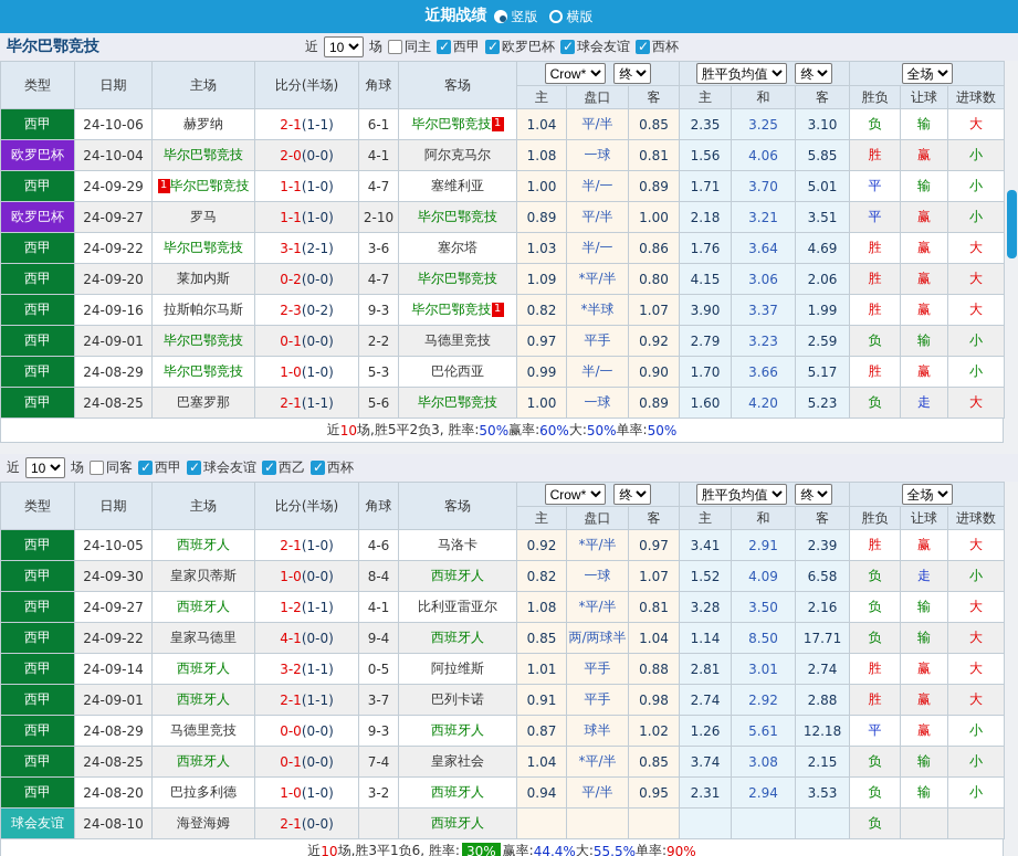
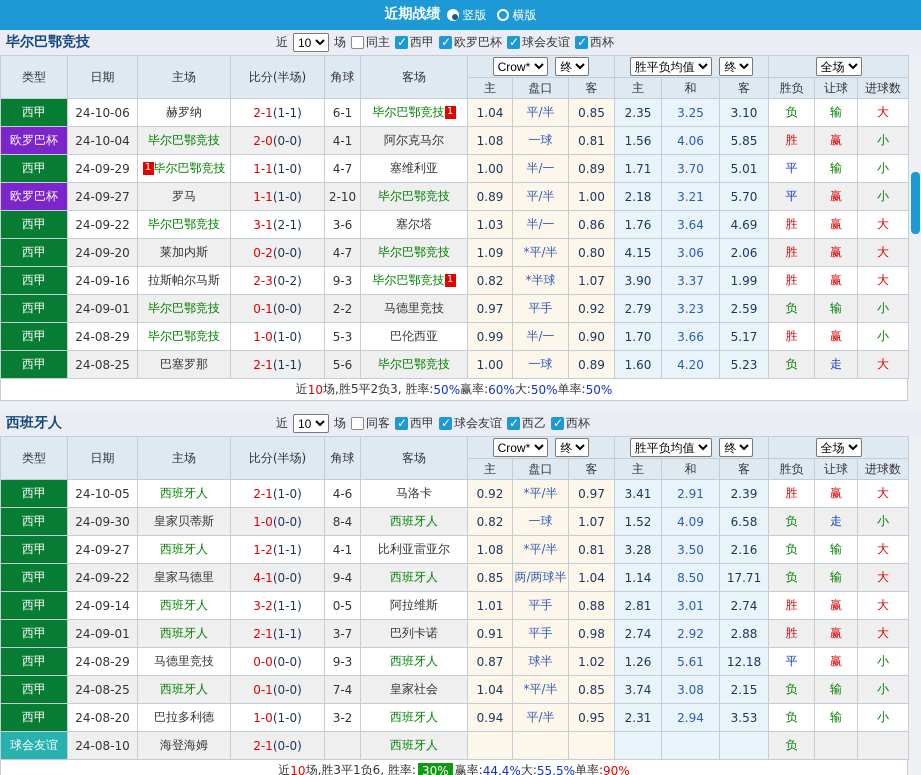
  近期战绩
  竖版
  横版
  毕尔巴鄂竞技
  近
  10
  场
  同主
  西甲
  欧罗巴杯
  球会友谊
  西杯
  类型	日期	主场	比分(半场)	角球	客场	Crow* 终	胜平负均值 终	全场
  主	盘口	客	主	和	客	胜负	让球	进球数
  西甲	24-10-06	赫罗纳	2-1(1-1)	6-1	毕尔巴鄂竞技 1	1.04	平/半	0.85	2.35	3.25	3.10	负	输	大
  欧罗巴杯	24-10-04	毕尔巴鄂竞技	2-0(0-0)	4-1	阿尔克马尔	1.08	一球	0.81	1.56	4.06	5.85	胜	赢	小
  西甲	24-09-29	1 毕尔巴鄂竞技	1-1(1-0)	4-7	塞维利亚	1.00	半/一	0.89	1.71	3.70	5.01	平	输	小
- 欧罗巴杯	24-09-27	罗马	1-1(1-0)	2-10	毕尔巴鄂竞技	0.89	平/半	1.00	2.18	3.21	3.51	平	赢	小
+ 欧罗巴杯	24-09-27	罗马	1-1(1-0)	2-10	毕尔巴鄂竞技	0.89	平/半	1.00	2.18	3.21	5.70	平	赢	小
  西甲	24-09-22	毕尔巴鄂竞技	3-1(2-1)	3-6	塞尔塔	1.03	半/一	0.86	1.76	3.64	4.69	胜	赢	大
  西甲	24-09-20	莱加内斯	0-2(0-0)	4-7	毕尔巴鄂竞技	1.09	*平/半	0.80	4.15	3.06	2.06	胜	赢	大
  西甲	24-09-16	拉斯帕尔马斯	2-3(0-2)	9-3	毕尔巴鄂竞技 1	0.82	*半球	1.07	3.90	3.37	1.99	胜	赢	大
  西甲	24-09-01	毕尔巴鄂竞技	0-1(0-0)	2-2	马德里竞技	0.97	平手	0.92	2.79	3.23	2.59	负	输	小
  西甲	24-08-29	毕尔巴鄂竞技	1-0(1-0)	5-3	巴伦西亚	0.99	半/一	0.90	1.70	3.66	5.17	胜	赢	小
  西甲	24-08-25	巴塞罗那	2-1(1-1)	5-6	毕尔巴鄂竞技	1.00	一球	0.89	1.60	4.20	5.23	负	走	大
  近
  10
  场,胜5平2负3, 胜率:
  50%
  赢率:
  60%
  大:
  50%
  单率:
  50%
+ 西班牙人
  近
  10
  场
  同客
  西甲
  球会友谊
  西乙
  西杯
  类型	日期	主场	比分(半场)	角球	客场	Crow* 终	胜平负均值 终	全场
  主	盘口	客	主	和	客	胜负	让球	进球数
  西甲	24-10-05	西班牙人	2-1(1-0)	4-6	马洛卡	0.92	*平/半	0.97	3.41	2.91	2.39	胜	赢	大
  西甲	24-09-30	皇家贝蒂斯	1-0(0-0)	8-4	西班牙人	0.82	一球	1.07	1.52	4.09	6.58	负	走	小
  西甲	24-09-27	西班牙人	1-2(1-1)	4-1	比利亚雷亚尔	1.08	*平/半	0.81	3.28	3.50	2.16	负	输	大
  西甲	24-09-22	皇家马德里	4-1(0-0)	9-4	西班牙人	0.85	两/两球半	1.04	1.14	8.50	17.71	负	输	大
  西甲	24-09-14	西班牙人	3-2(1-1)	0-5	阿拉维斯	1.01	平手	0.88	2.81	3.01	2.74	胜	赢	大
  西甲	24-09-01	西班牙人	2-1(1-1)	3-7	巴列卡诺	0.91	平手	0.98	2.74	2.92	2.88	胜	赢	大
  西甲	24-08-29	马德里竞技	0-0(0-0)	9-3	西班牙人	0.87	球半	1.02	1.26	5.61	12.18	平	赢	小
  西甲	24-08-25	西班牙人	0-1(0-0)	7-4	皇家社会	1.04	*平/半	0.85	3.74	3.08	2.15	负	输	小
  西甲	24-08-20	巴拉多利德	1-0(1-0)	3-2	西班牙人	0.94	平/半	0.95	2.31	2.94	3.53	负	输	小
  球会友谊	24-08-10	海登海姆	2-1(0-0)		西班牙人							负
  近
  10
  场,胜3平1负6, 胜率:
  30%
  赢率:
  44.4%
  大:
  55.5%
  单率:
  90%
